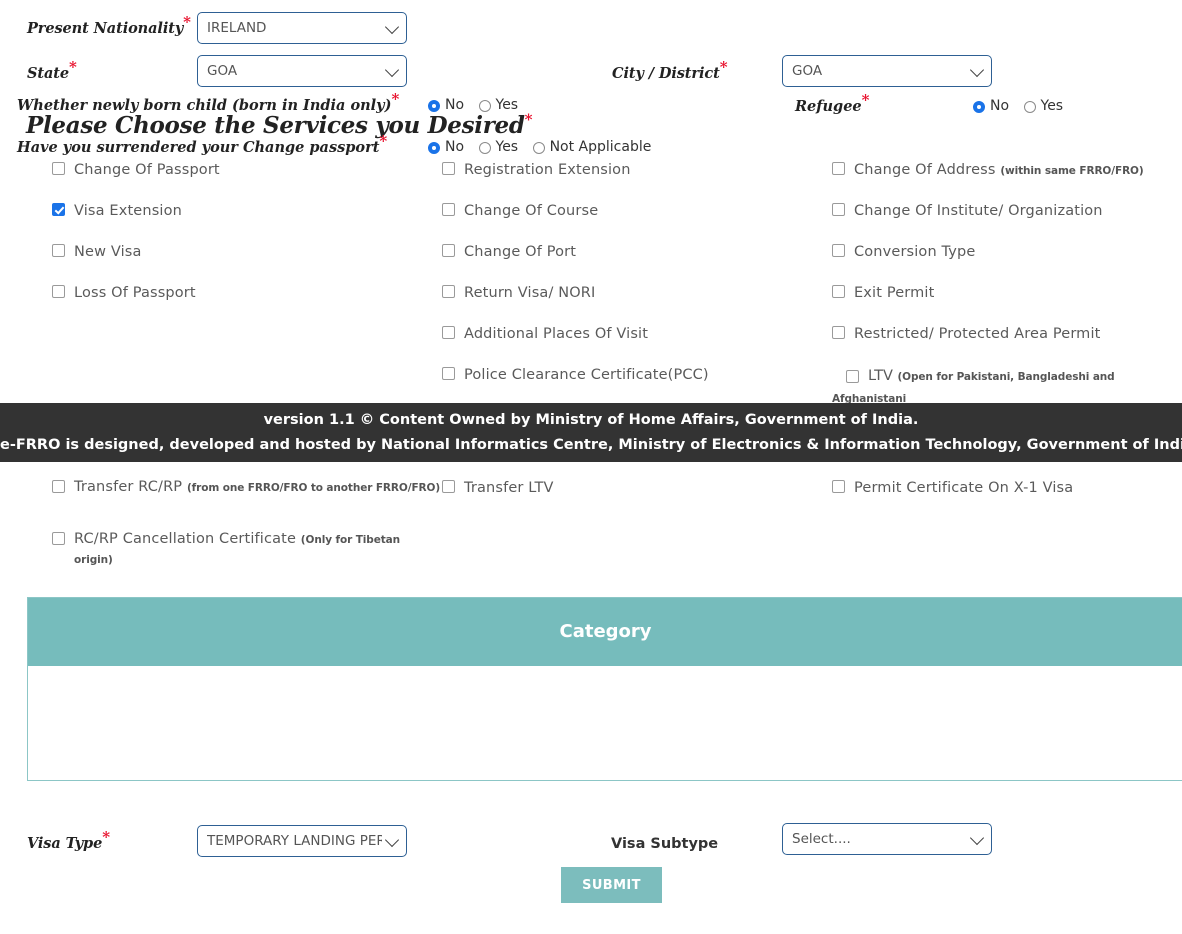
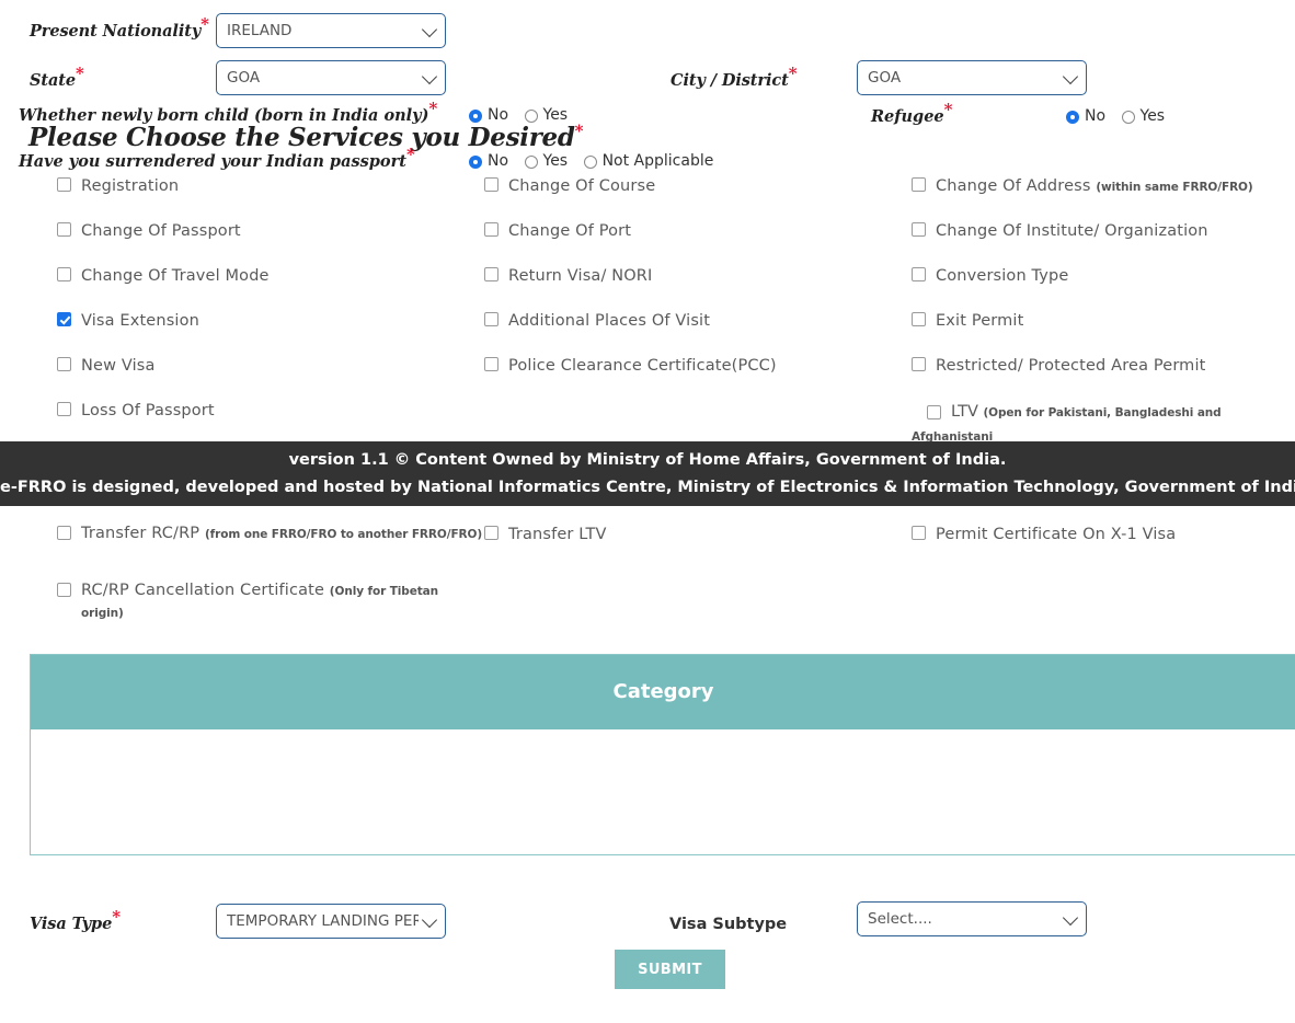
  Present Nationality*
  IRELAND
  State*
  GOA
  City / District*
  GOA
  Please Choose the Services you Desired*
+ Registration
  Change Of Passport
+ Change Of Travel Mode
  Visa Extension
  New Visa
  Loss Of Passport
- Registration Extension
  Change Of Course
  Change Of Port
  Return Visa/ NORI
  Additional Places Of Visit
  Police Clearance Certificate(PCC)
  Change Of Address (within same FRRO/FRO)
  Change Of Institute/ Organization
  Conversion Type
  Exit Permit
  Restricted/ Protected Area Permit
  LTV (Open for Pakistani, Bangladeshi and Afghanistani
  version 1.1 © Content Owned by Ministry of Home Affairs, Government of India.
  e-FRRO is designed, developed and hosted by National Informatics Centre, Ministry of Electronics & Information Technology, Government of Ind
  Transfer RC/RP (from one FRRO/FRO to another FRRO/FRO)
  RC/RP Cancellation Certificate (Only for Tibetan origin)
  Transfer LTV
  Permit Certificate On X-1 Visa
  Category
  Whether newly born child (born in India only)*
  No Yes
- Have you surrendered your Change passport*
+ Have you surrendered your Indian passport*
  No Yes Not Applicable
  Refugee*
  No Yes
  Visa Type*
  TEMPORARY LANDING PER
  Visa Subtype
  Select....
  SUBMIT
